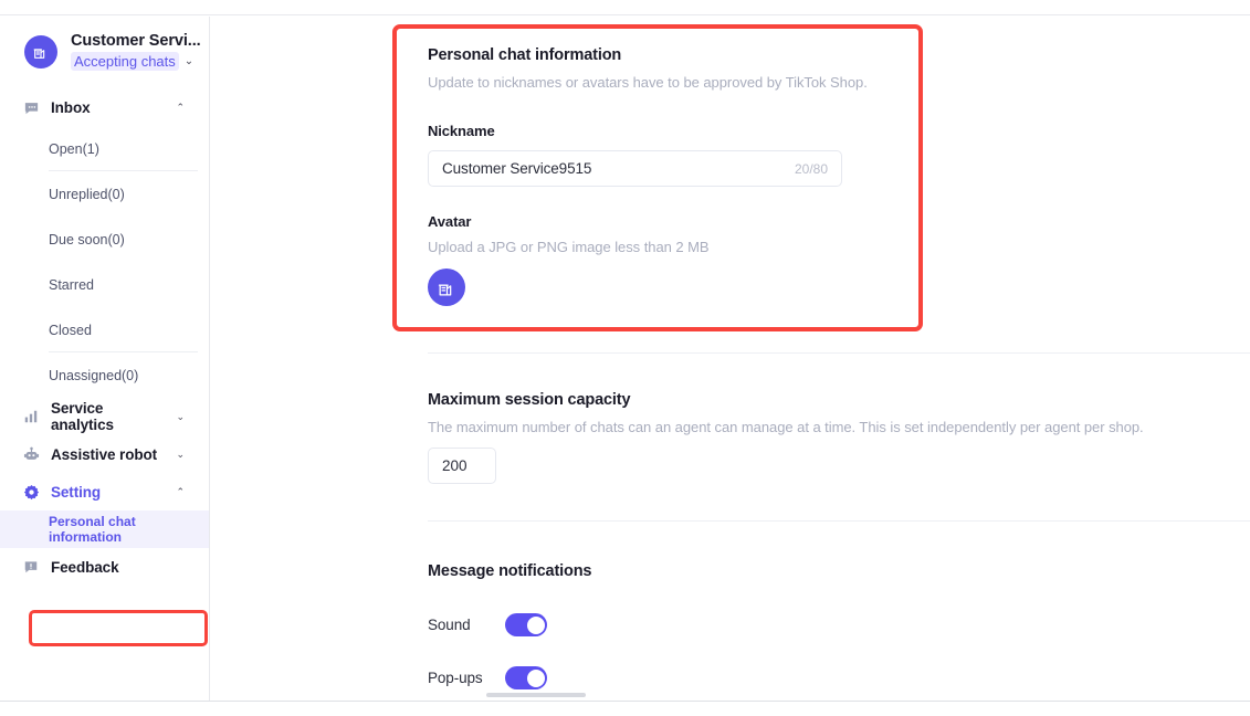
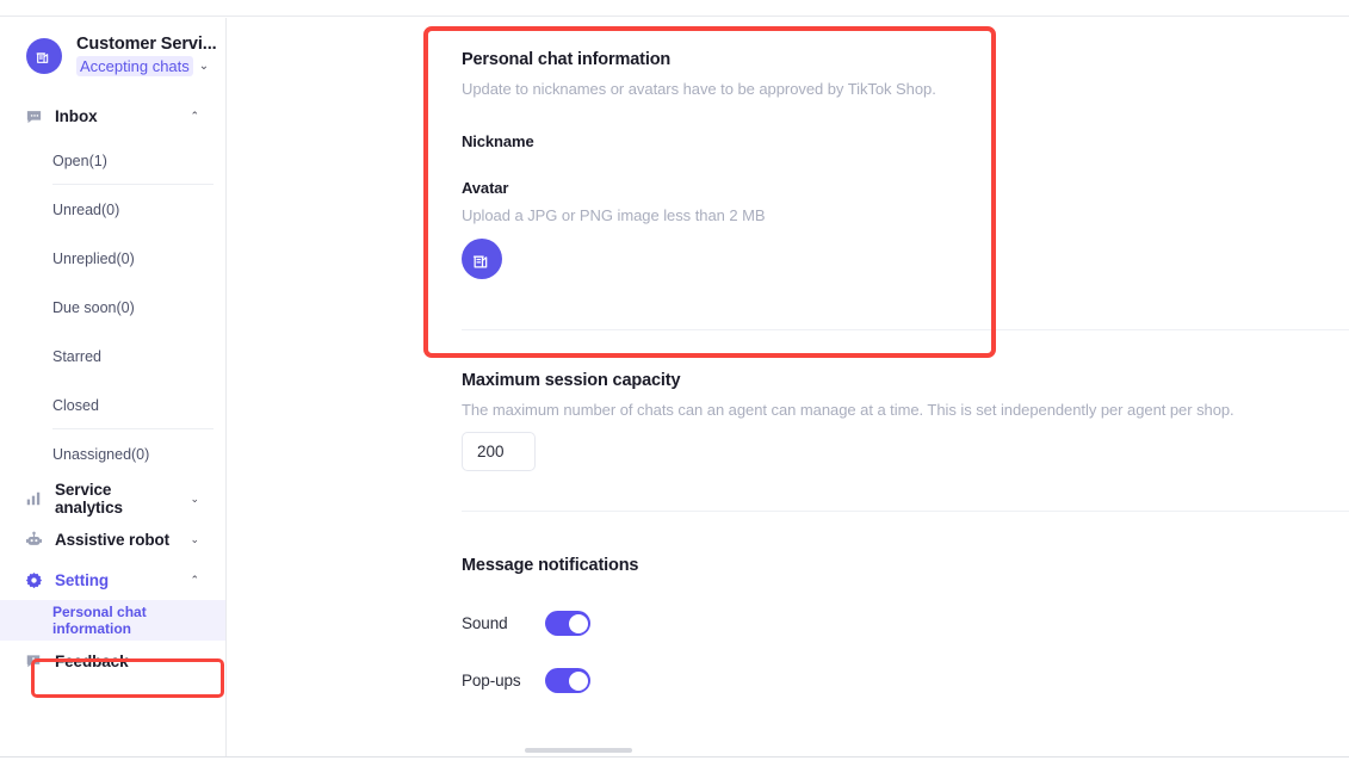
  Customer Servi...
  Accepting chats
  ⌄
  Inbox
  ⌃
  Open(1)
+ Unread(0)
  Unreplied(0)
  Due soon(0)
  Starred
  Closed
  Unassigned(0)
  Service analytics
  ⌄
  Assistive robot
  ⌄
  Setting
  ⌃
  Personal chat information
  Feedback
  Personal chat information
  Update to nicknames or avatars have to be approved by TikTok Shop.
  Nickname
- Customer Service9515
- 20/80
  Avatar
  Upload a JPG or PNG image less than 2 MB
  Maximum session capacity
  The maximum number of chats can an agent can manage at a time. This is set independently per agent per shop.
  200
  Message notifications
  Sound
  Pop-ups
